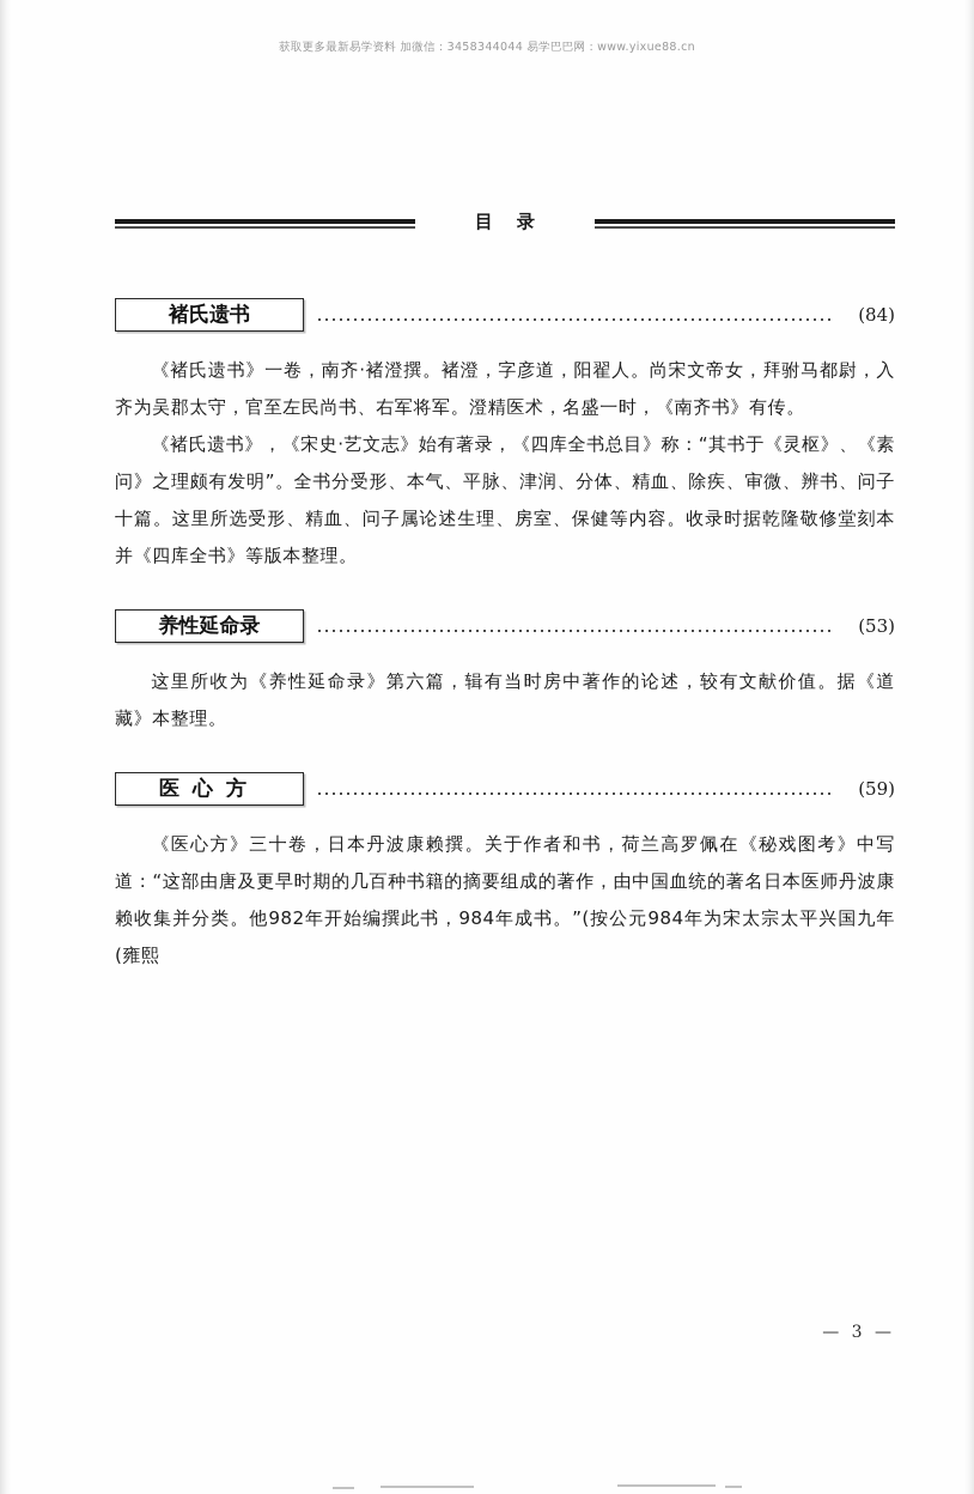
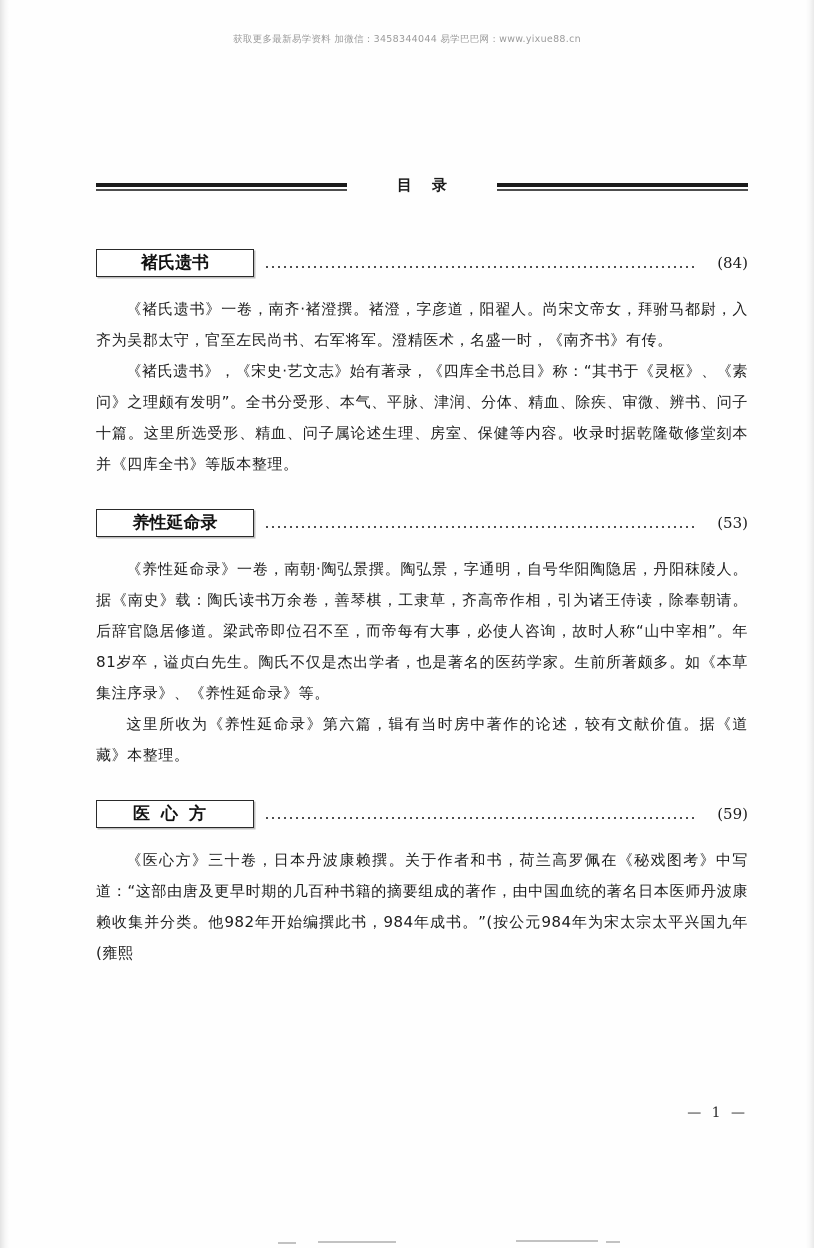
  获取更多最新易学资料 加微信：3458344044 易学巴巴网：www.yixue88.cn
  目录
  褚氏遗书
  (84)
  《褚氏遗书》一卷，南齐·褚澄撰。褚澄，字彦道，阳翟人。尚宋文帝女，拜驸马都尉，入齐为吴郡太守，官至左民尚书、右军将军。澄精医术，名盛一时，《南齐书》有传。
  《褚氏遗书》，《宋史·艺文志》始有著录，《四库全书总目》称：“其书于《灵枢》、《素问》之理颇有发明”。全书分受形、本气、平脉、津润、分体、精血、除疾、审微、辨书、问子十篇。这里所选受形、精血、问子属论述生理、房室、保健等内容。收录时据乾隆敬修堂刻本并《四库全书》等版本整理。
  养性延命录
  (53)
+ 《养性延命录》一卷，南朝·陶弘景撰。陶弘景，字通明，自号华阳陶隐居，丹阳秣陵人。据《南史》载：陶氏读书万余卷，善琴棋，工隶草，齐高帝作相，引为诸王侍读，除奉朝请。后辞官隐居修道。梁武帝即位召不至，而帝每有大事，必使人咨询，故时人称“山中宰相”。年81岁卒，谥贞白先生。陶氏不仅是杰出学者，也是著名的医药学家。生前所著颇多。如《本草集注序录》、《养性延命录》等。
  这里所收为《养性延命录》第六篇，辑有当时房中著作的论述，较有文献价值。据《道藏》本整理。
  医心方
  (59)
  《医心方》三十卷，日本丹波康赖撰。关于作者和书，荷兰高罗佩在《秘戏图考》中写道：“这部由唐及更早时期的几百种书籍的摘要组成的著作，由中国血统的著名日本医师丹波康赖收集并分类。他982年开始编撰此书，984年成书。”(按公元984年为宋太宗太平兴国九年(雍熙
- — 3 —
+ — 1 —
